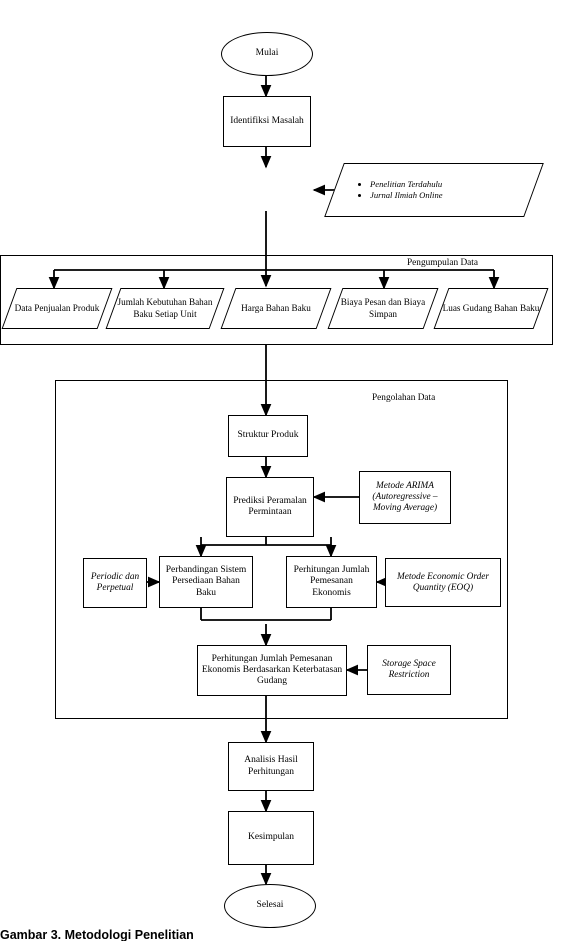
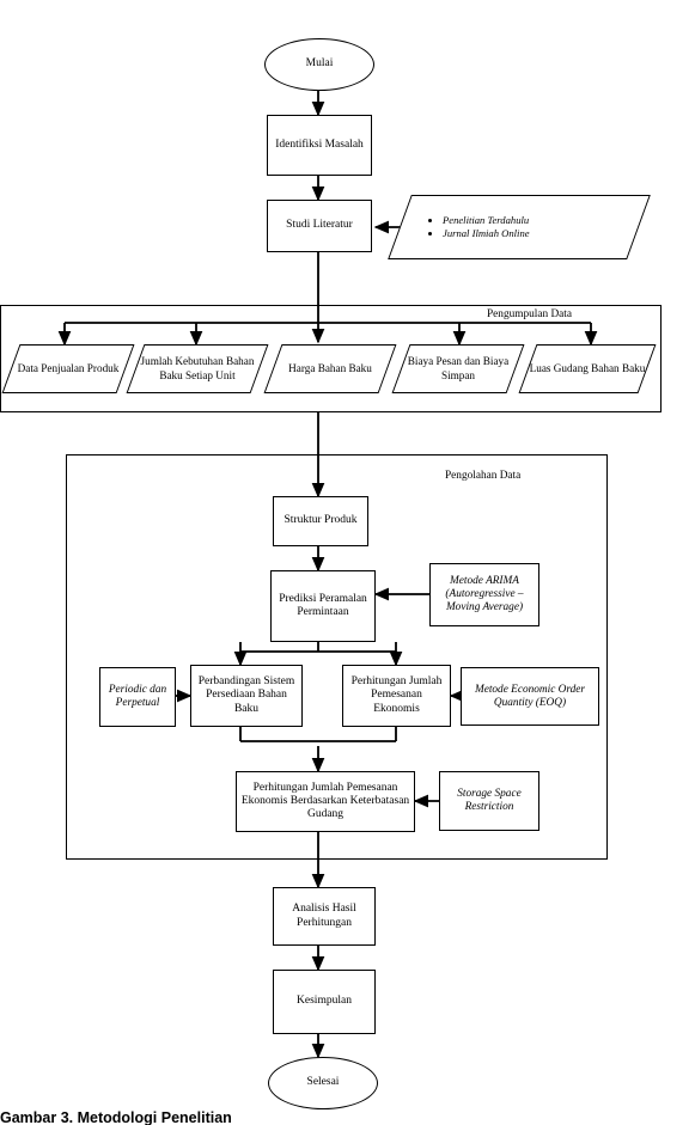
  Mulai
  Identifiksi Masalah
+ Studi Literatur
  Penelitian Terdahulu
  Jurnal Ilmiah Online
  Pengumpulan Data
  Data Penjualan Produk
  Jumlah Kebutuhan Bahan Baku Setiap Unit
  Harga Bahan Baku
  Biaya Pesan dan Biaya Simpan
  Luas Gudang Bahan Baku
  Pengolahan Data
  Struktur Produk
  Prediksi Peramalan Permintaan
  Metode ARIMA (Autoregressive – Moving Average)
  Periodic dan Perpetual
  Perbandingan Sistem Persediaan Bahan Baku
  Perhitungan Jumlah Pemesanan Ekonomis
  Metode Economic Order Quantity (EOQ)
  Perhitungan Jumlah Pemesanan Ekonomis Berdasarkan Keterbatasan Gudang
  Storage Space Restriction
  Analisis Hasil Perhitungan
  Kesimpulan
  Selesai
  Gambar 3. Metodologi Penelitian
